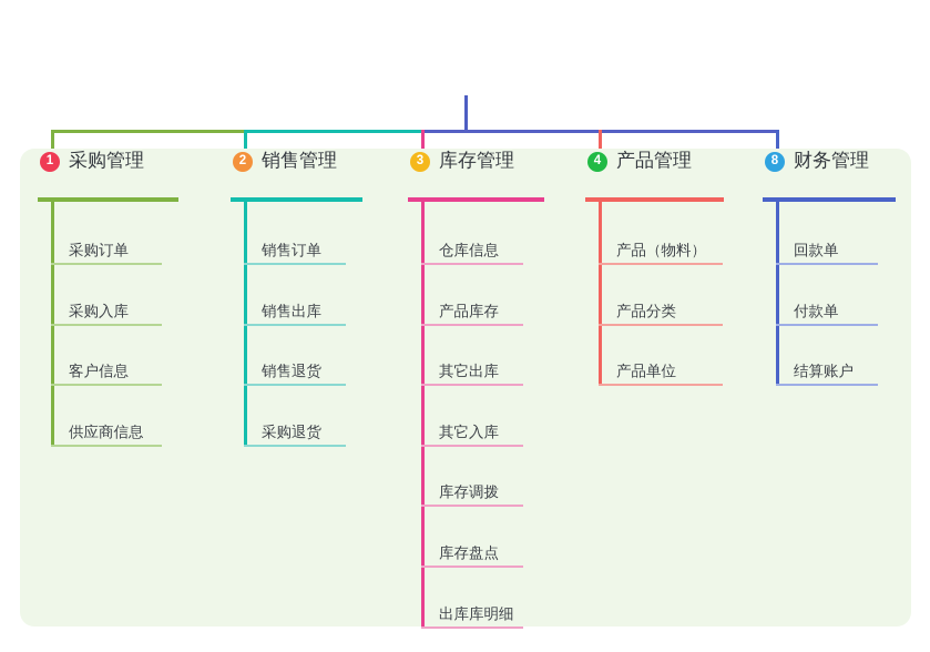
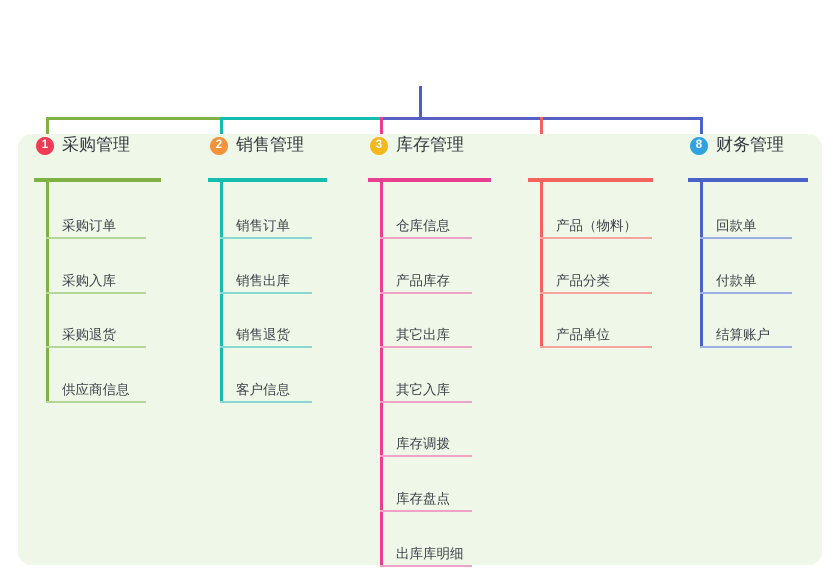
  1
  采购管理
  采购订单
  采购入库
- 客户信息
+ 采购退货
  供应商信息
  2
  销售管理
  销售订单
  销售出库
  销售退货
- 采购退货
+ 客户信息
  3
  库存管理
  仓库信息
  产品库存
  其它出库
  其它入库
  库存调拨
  库存盘点
  出库库明细
- 4
- 产品管理
  产品（物料）
  产品分类
  产品单位
  8
  财务管理
  回款单
  付款单
  结算账户
